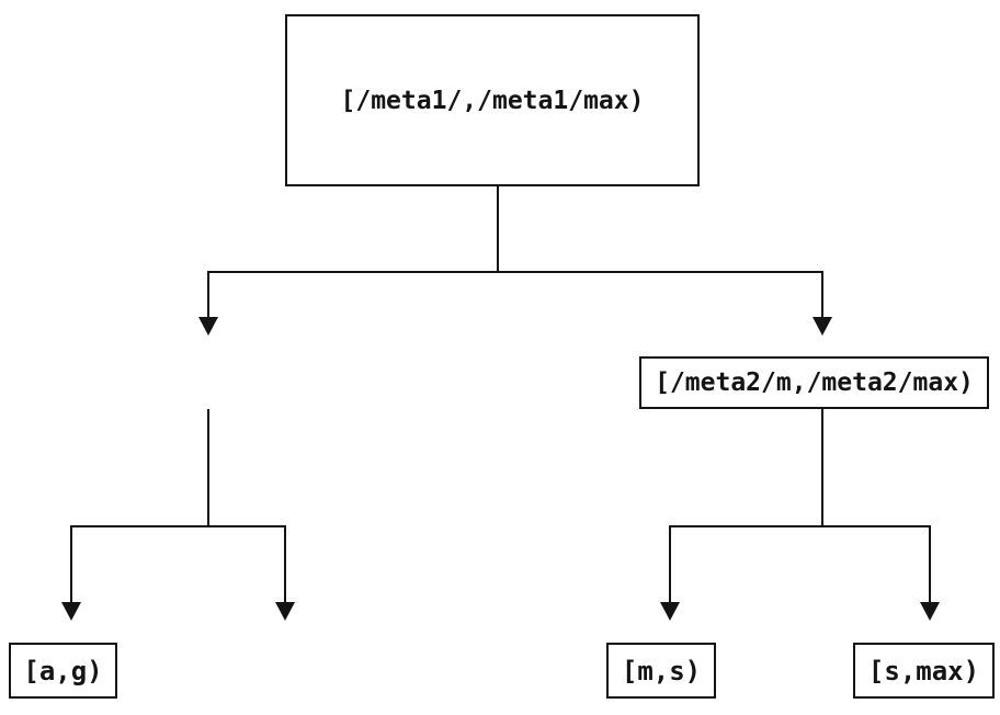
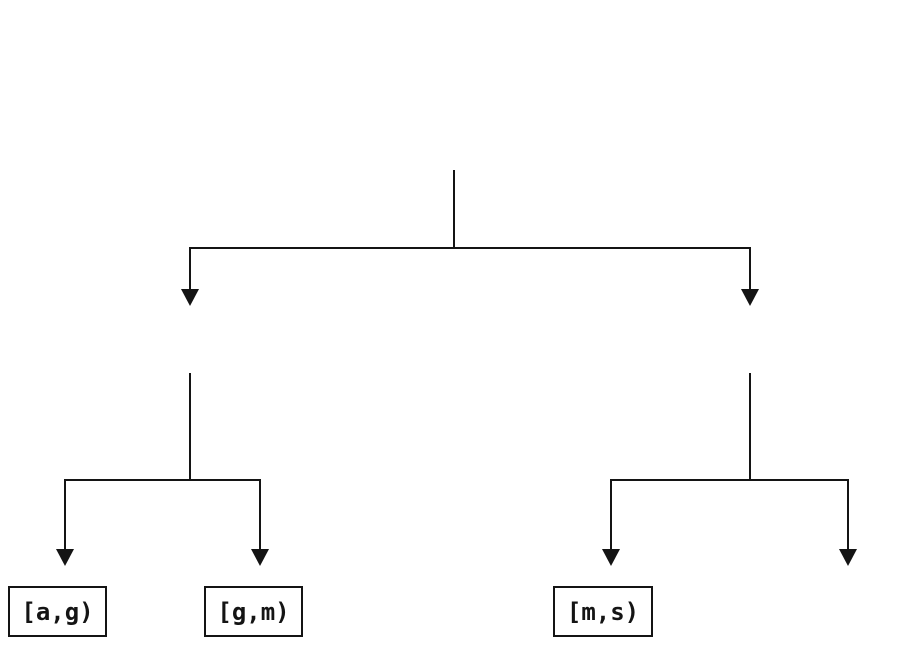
- [/meta1/,/meta1/max)
- [/meta2/m,/meta2/max)
  [a,g)
+ [g,m)
  [m,s)
- [s,max)
